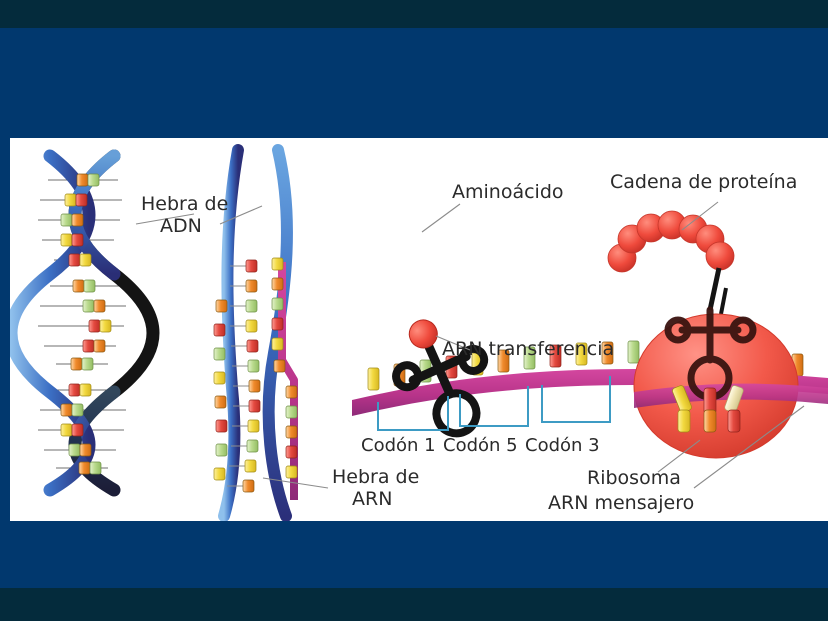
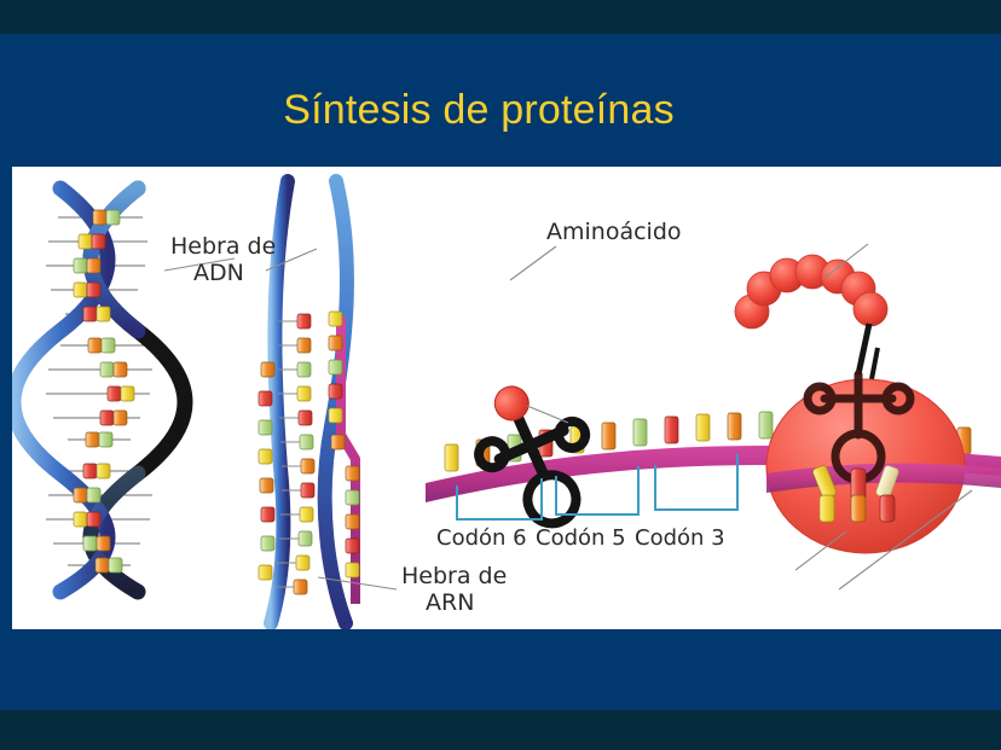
+ Síntesis de proteínas
  Hebra de
  ADN
  Hebra de
  ARN
  Aminoácido
- ARN transferencia
- Cadena de proteína
- Ribosoma
- ARN mensajero
- Codón 1
+ Codón 6
  Codón 5
  Codón 3
